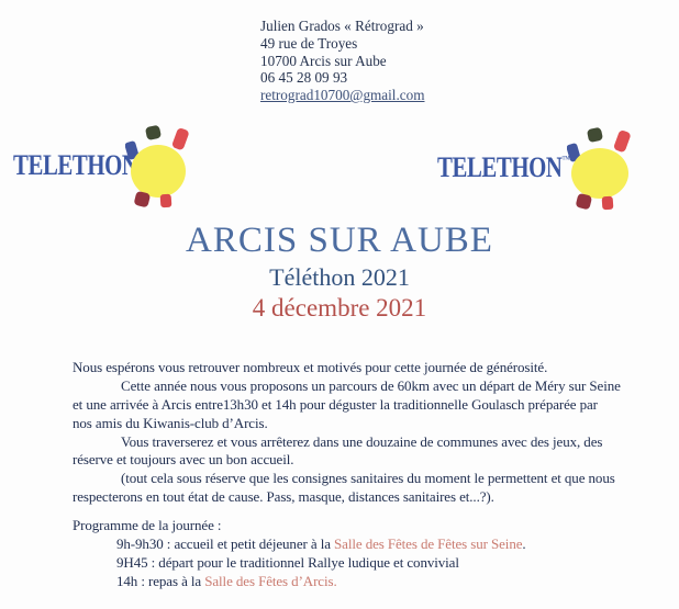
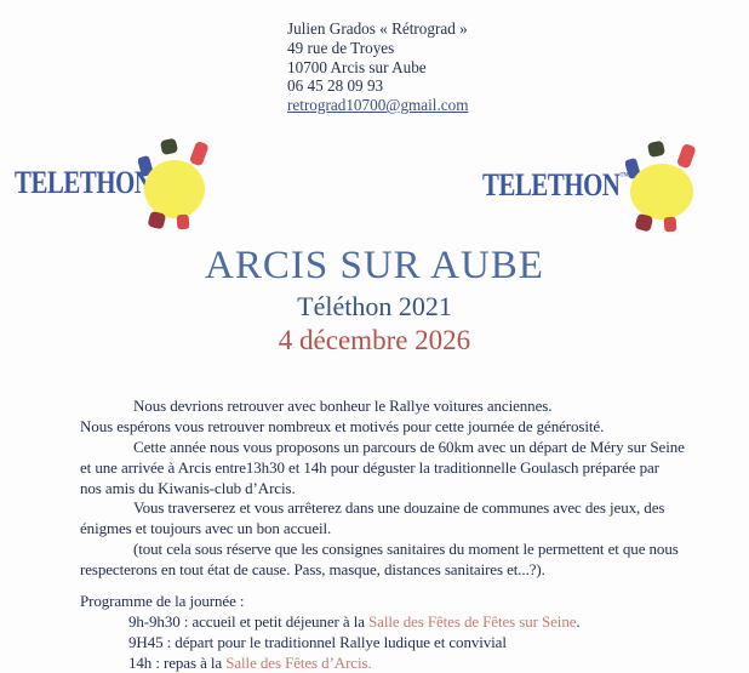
  Julien Grados « Rétrograd »
  49 rue de Troyes
  10700 Arcis sur Aube
  06 45 28 09 93
  retrograd10700@gmail.com
  TELETHON
  TELETHON™
  ARCIS SUR AUBE
  Téléthon 2021
- 4 décembre 2021
+ 4 décembre 2026
+ Nous devrions retrouver avec bonheur le Rallye voitures anciennes.
  Nous espérons vous retrouver nombreux et motivés pour cette journée de générosité.
  Cette année nous vous proposons un parcours de 60km avec un départ de Méry sur Seine
  et une arrivée à Arcis entre13h30 et 14h pour déguster la traditionnelle Goulasch préparée par
  nos amis du Kiwanis-club d’Arcis.
  Vous traverserez et vous arrêterez dans une douzaine de communes avec des jeux, des
- réserve et toujours avec un bon accueil.
+ énigmes et toujours avec un bon accueil.
  (tout cela sous réserve que les consignes sanitaires du moment le permettent et que nous
  respecterons en tout état de cause. Pass, masque, distances sanitaires et...?).
  Programme de la journée :
  9h-9h30 : accueil et petit déjeuner à la Salle des Fêtes de Fêtes sur Seine.
  9H45 : départ pour le traditionnel Rallye ludique et convivial
  14h : repas à la Salle des Fêtes d’Arcis.
